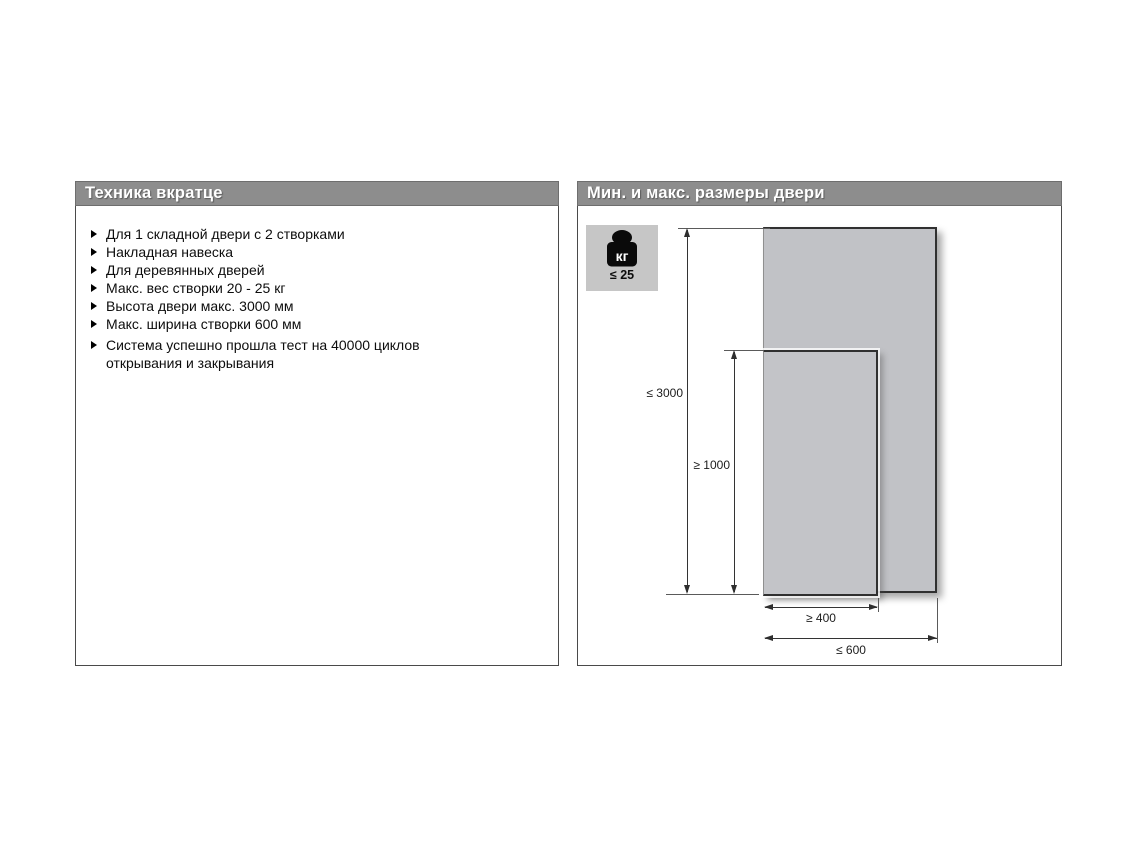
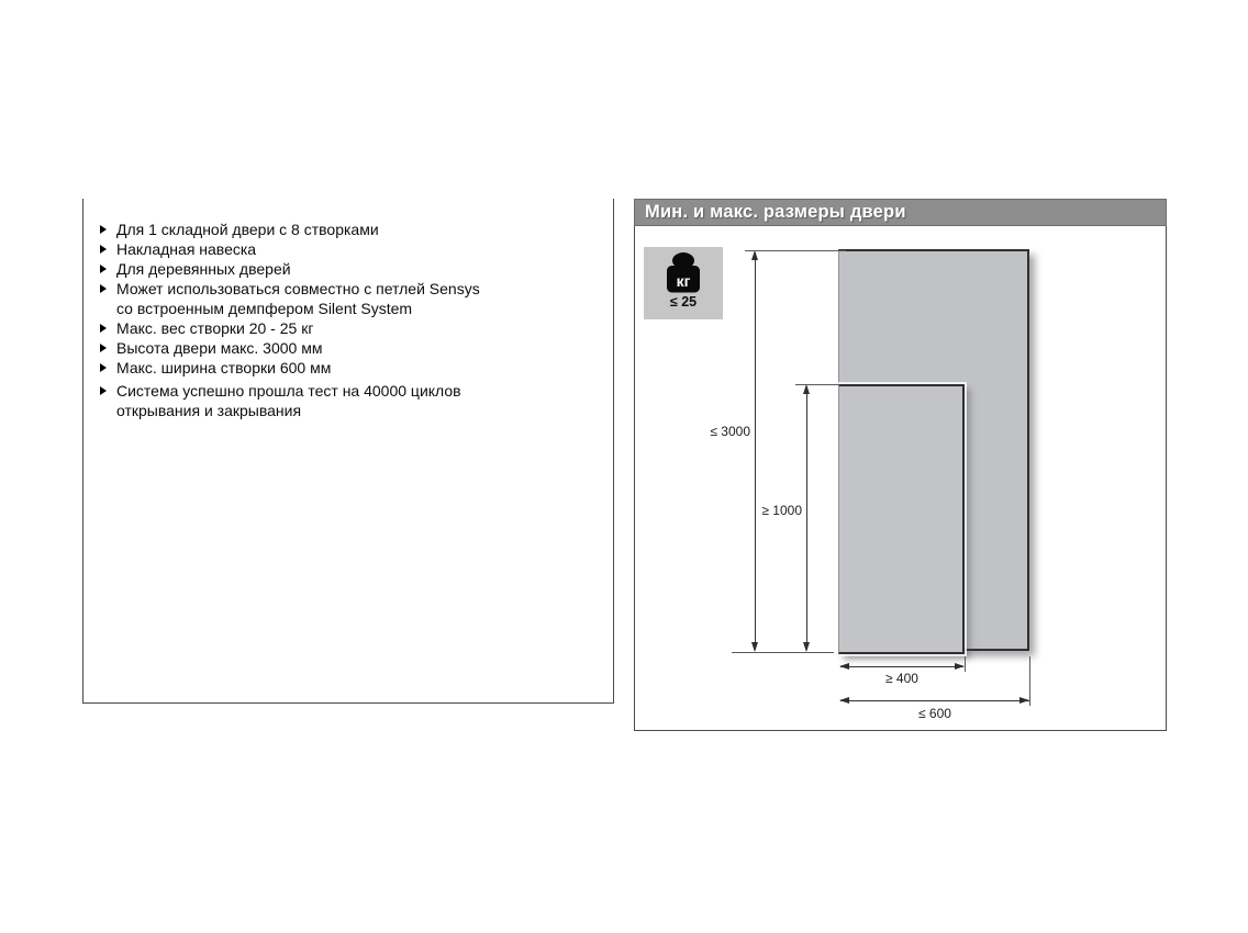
- Техника вкратце
- Для 1 складной двери с 2 створками
+ Для 1 складной двери с 8 створками
  Накладная навеска
  Для деревянных дверей
+ Может использоваться совместно с петлей Sensys
+ со встроенным демпфером Silent System
  Макс. вес створки 20 - 25 кг
  Высота двери макс. 3000 мм
  Макс. ширина створки 600 мм
  Система успешно прошла тест на 40000 циклов
  открывания и закрывания
  Мин. и макс. размеры двери
  кг
  ≤ 25
  ≤ 3000
  ≥ 1000
  ≥ 400
  ≤ 600
